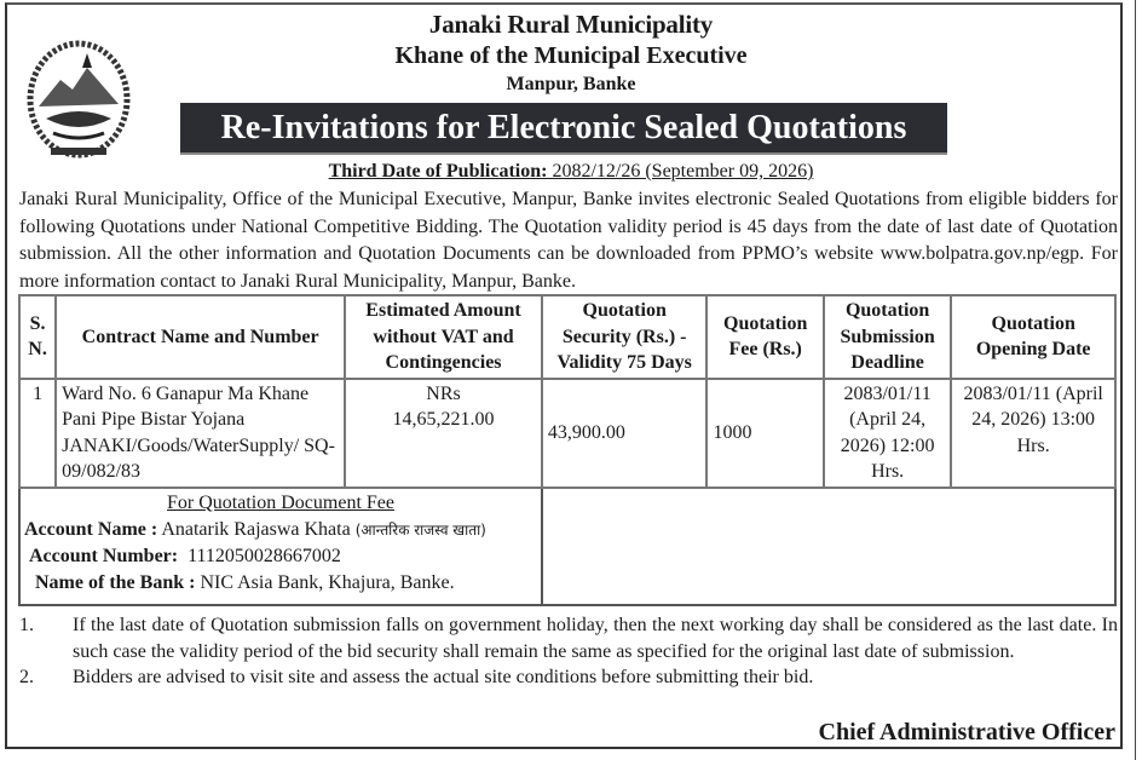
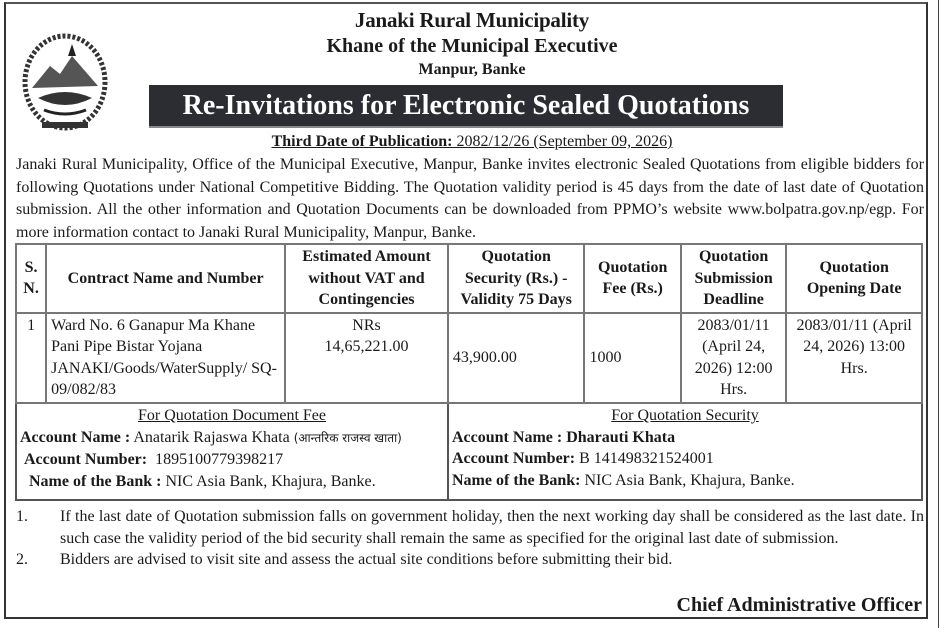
  Janaki Rural Municipality
  Khane of the Municipal Executive
  Manpur, Banke
  Re-Invitations for Electronic Sealed Quotations
  Third Date of Publication: 2082/12/26 (September 09, 2026)
  Janaki Rural Municipality, Office of the Municipal Executive, Manpur, Banke invites electronic Sealed Quotations from eligible bidders for following Quotations under National Competitive Bidding. The Quotation validity period is 45 days from the date of last date of Quotation submission. All the other information and Quotation Documents can be downloaded from PPMO’s website www.bolpatra.gov.np/egp. For more information contact to Janaki Rural Municipality, Manpur, Banke.
  S. N.	Contract Name and Number	Estimated Amount without VAT and Contingencies	Quotation Security (Rs.) - Validity 75 Days	Quotation Fee (Rs.)	Quotation Submission Deadline	Quotation Opening Date
  1	Ward No. 6 Ganapur Ma Khane Pani Pipe Bistar Yojana JANAKI/Goods/WaterSupply/ SQ-09/082/83	NRs 14,65,221.00	43,900.00	1000	2083/01/11 (April 24, 2026) 12:00 Hrs.	2083/01/11 (April 24, 2026) 13:00 Hrs.
  For Quotation Document Fee
  Account Name : Anatarik Rajaswa Khata (आन्तरिक राजस्व खाता)
- Account Number: 1112050028667002
+ Account Number: 1895100779398217
  Name of the Bank : NIC Asia Bank, Khajura, Banke.
+ For Quotation Security
+ Account Name : Dharauti Khata
+ Account Number: B 141498321524001
+ Name of the Bank: NIC Asia Bank, Khajura, Banke.
  1.
  If the last date of Quotation submission falls on government holiday, then the next working day shall be considered as the last date. In such case the validity period of the bid security shall remain the same as specified for the original last date of submission.
  2.
  Bidders are advised to visit site and assess the actual site conditions before submitting their bid.
  Chief Administrative Officer
